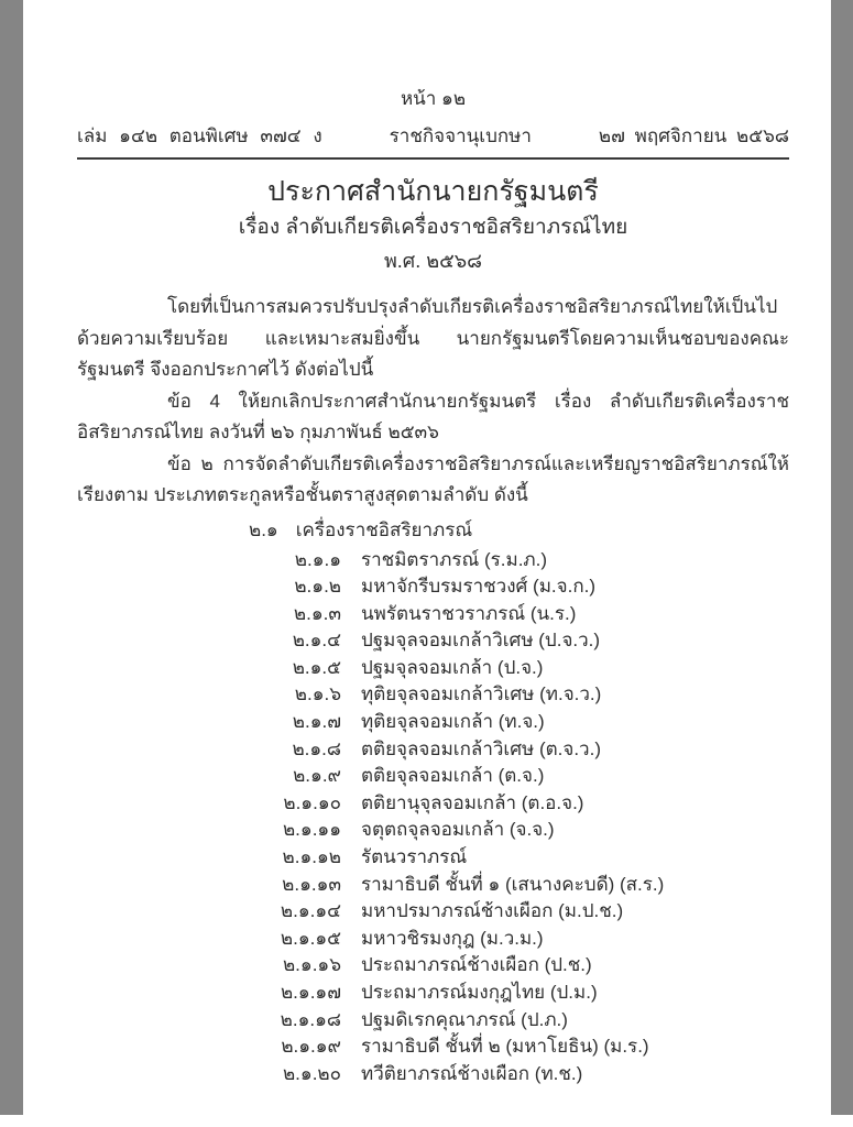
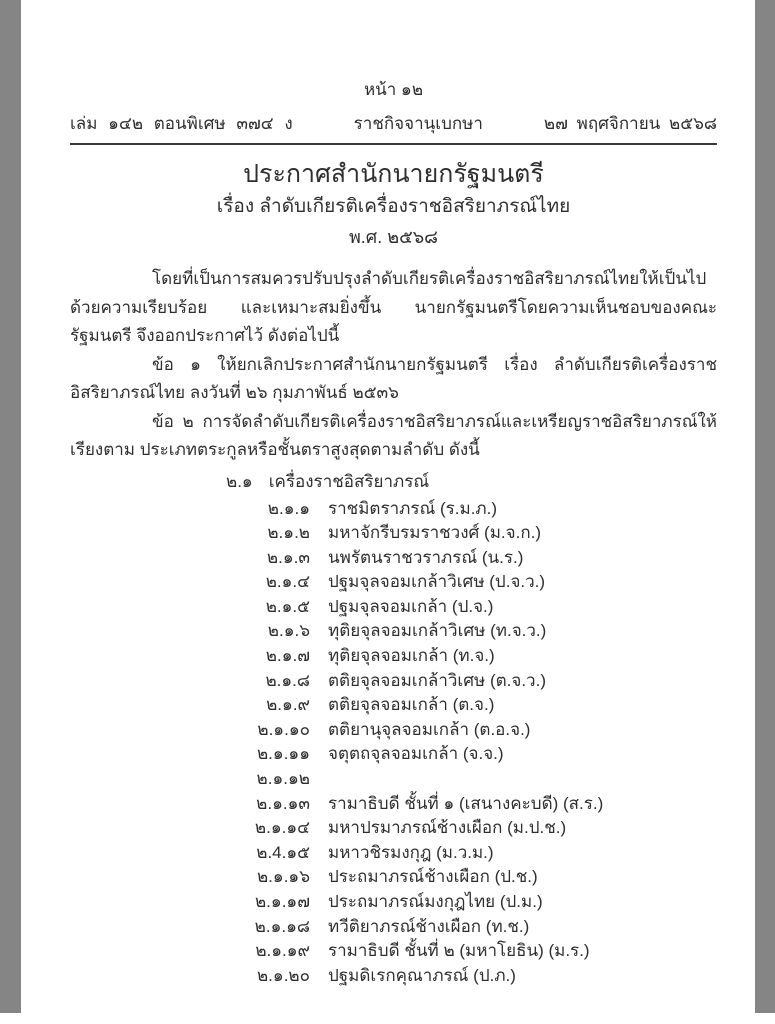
  หน้า ๑๒
  เล่ม ๑๔๒ ตอนพิเศษ ๓๗๔ ง
  ราชกิจจานุเบกษา
  ๒๗ พฤศจิกายน ๒๕๖๘
  ประกาศสำนักนายกรัฐมนตรี
  เรื่อง ลำดับเกียรติเครื่องราชอิสริยาภรณ์ไทย
  พ.ศ. ๒๕๖๘
  โดยที่เป็นการสมควรปรับปรุงลำดับเกียรติเครื่องราชอิสริยาภรณ์ไทยให้เป็นไปด้วยความเรียบร้อย และเหมาะสมยิ่งขึ้น นายกรัฐมนตรีโดยความเห็นชอบของคณะรัฐมนตรี จึงออกประกาศไว้ ดังต่อไปนี้
- ข้อ 4 ให้ยกเลิกประกาศสำนักนายกรัฐมนตรี เรื่อง ลำดับเกียรติเครื่องราชอิสริยาภรณ์ไทย ลงวันที่ ๒๖ กุมภาพันธ์ ๒๕๓๖
+ ข้อ ๑ ให้ยกเลิกประกาศสำนักนายกรัฐมนตรี เรื่อง ลำดับเกียรติเครื่องราชอิสริยาภรณ์ไทย ลงวันที่ ๒๖ กุมภาพันธ์ ๒๕๓๖
  ข้อ ๒ การจัดลำดับเกียรติเครื่องราชอิสริยาภรณ์และเหรียญราชอิสริยาภรณ์ให้เรียงตาม ประเภทตระกูลหรือชั้นตราสูงสุดตามลำดับ ดังนี้
  ๒.๑ เครื่องราชอิสริยาภรณ์
  ๒.๑.๑
  ราชมิตราภรณ์ (ร.ม.ภ.)
  ๒.๑.๒
  มหาจักรีบรมราชวงศ์ (ม.จ.ก.)
  ๒.๑.๓
  นพรัตนราชวราภรณ์ (น.ร.)
  ๒.๑.๔
  ปฐมจุลจอมเกล้าวิเศษ (ป.จ.ว.)
  ๒.๑.๕
  ปฐมจุลจอมเกล้า (ป.จ.)
  ๒.๑.๖
  ทุติยจุลจอมเกล้าวิเศษ (ท.จ.ว.)
  ๒.๑.๗
  ทุติยจุลจอมเกล้า (ท.จ.)
  ๒.๑.๘
  ตติยจุลจอมเกล้าวิเศษ (ต.จ.ว.)
  ๒.๑.๙
  ตติยจุลจอมเกล้า (ต.จ.)
  ๒.๑.๑๐
  ตติยานุจุลจอมเกล้า (ต.อ.จ.)
  ๒.๑.๑๑
  จตุตถจุลจอมเกล้า (จ.จ.)
  ๒.๑.๑๒
- รัตนวราภรณ์
  ๒.๑.๑๓
  รามาธิบดี ชั้นที่ ๑ (เสนางคะบดี) (ส.ร.)
  ๒.๑.๑๔
  มหาปรมาภรณ์ช้างเผือก (ม.ป.ช.)
- ๒.๑.๑๕
+ ๒.4.๑๕
  มหาวชิรมงกุฎ (ม.ว.ม.)
  ๒.๑.๑๖
  ประถมาภรณ์ช้างเผือก (ป.ช.)
  ๒.๑.๑๗
  ประถมาภรณ์มงกุฎไทย (ป.ม.)
  ๒.๑.๑๘
- ปฐมดิเรกคุณาภรณ์ (ป.ภ.)
+ ทวีติยาภรณ์ช้างเผือก (ท.ช.)
  ๒.๑.๑๙
  รามาธิบดี ชั้นที่ ๒ (มหาโยธิน) (ม.ร.)
  ๒.๑.๒๐
- ทวีติยาภรณ์ช้างเผือก (ท.ช.)
+ ปฐมดิเรกคุณาภรณ์ (ป.ภ.)
